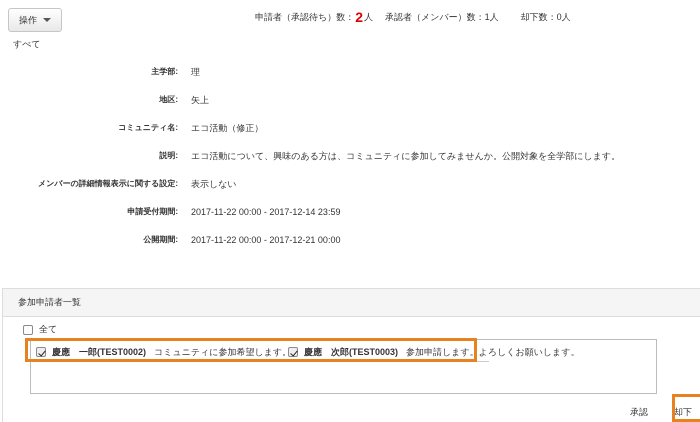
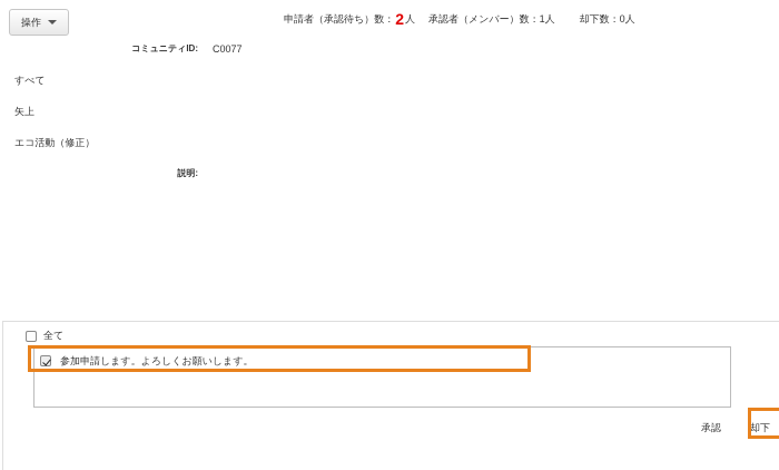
  操作
  申請者（承認待ち）数：
  2
  人
  承認者（メンバー）数：1人
  却下数：0人
+ コミュニティID:
+ C0077
  すべて
- 主学部:
- 理
- 地区:
  矢上
- コミュニティ名:
  エコ活動（修正）
  説明:
- エコ活動について、興味のある方は、コミュニティに参加してみませんか。公開対象を全学部にします。
- メンバーの詳細情報表示に関する設定:
- 表示しない
- 申請受付期間:
- 2017-11-22 00:00 - 2017-12-14 23:59
- 公開期間:
- 2017-11-22 00:00 - 2017-12-21 00:00
- 参加申請者一覧
  全て
- 慶應 一郎(TEST0002)
- コミュニティに参加希望します。
- 慶應 次郎(TEST0003)
  参加申請します。よろしくお願いします。
  承認
  却下
